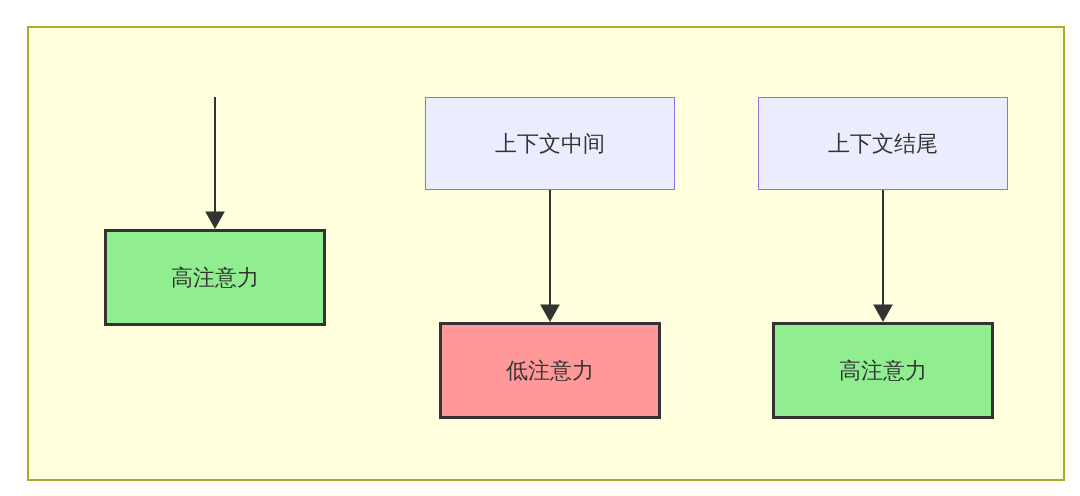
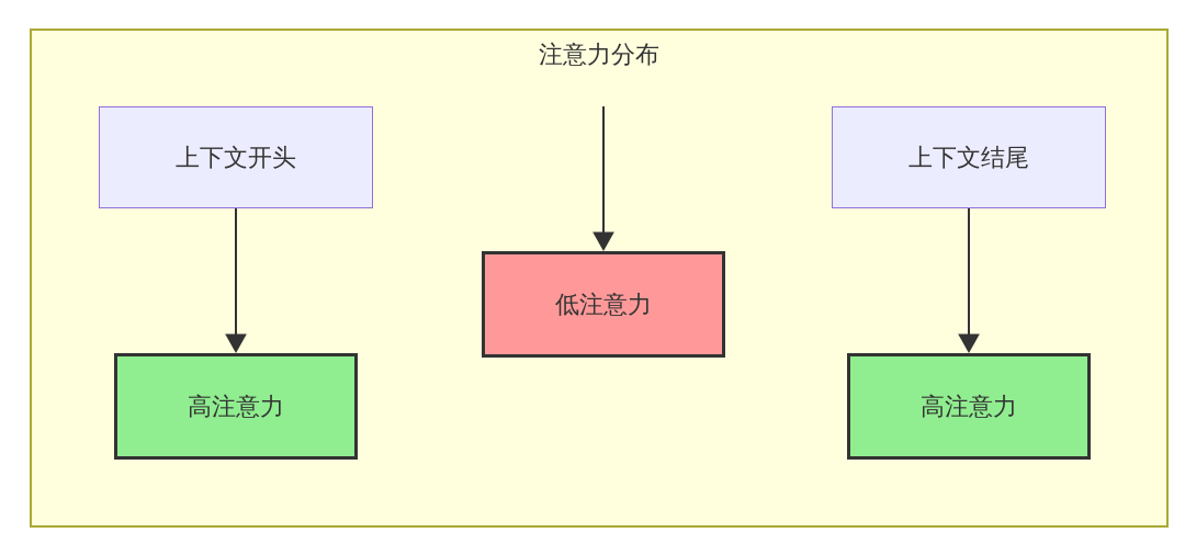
+ 注意力分布
+ 上下文开头
  高注意力
- 上下文中间
  低注意力
  上下文结尾
  高注意力
